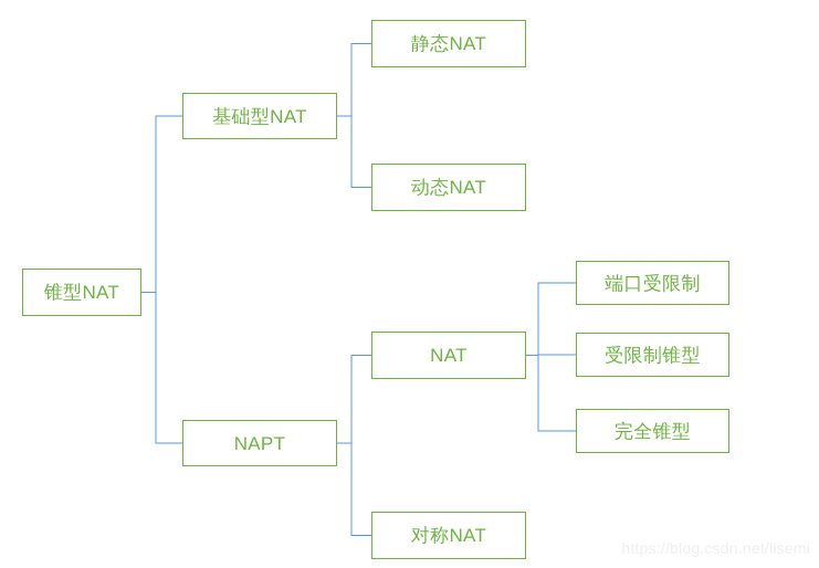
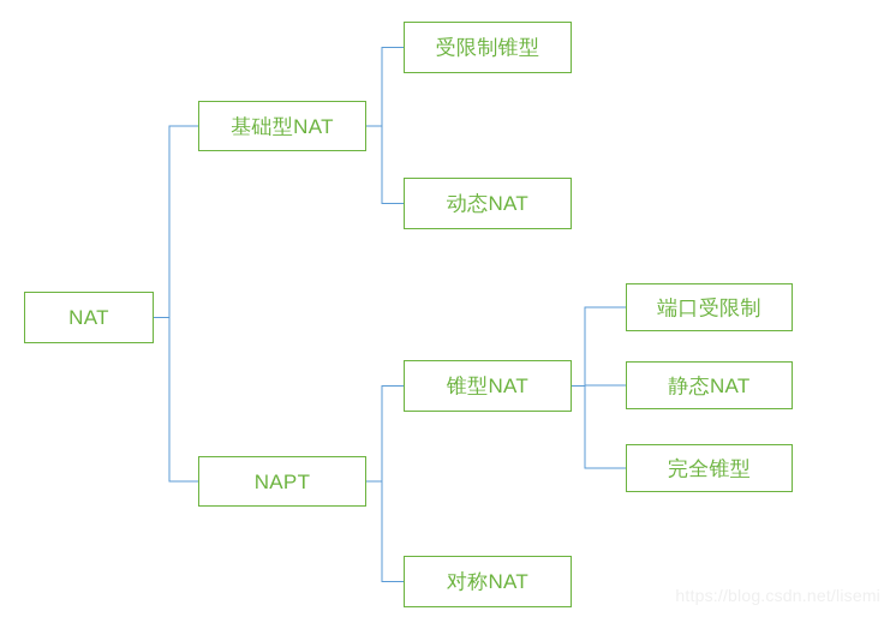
- 锥型NAT
+ NAT
  基础型NAT
  NAPT
- 静态NAT
+ 受限制锥型
  动态NAT
- NAT
+ 锥型NAT
  对称NAT
  端口受限制
- 受限制锥型
+ 静态NAT
  完全锥型
